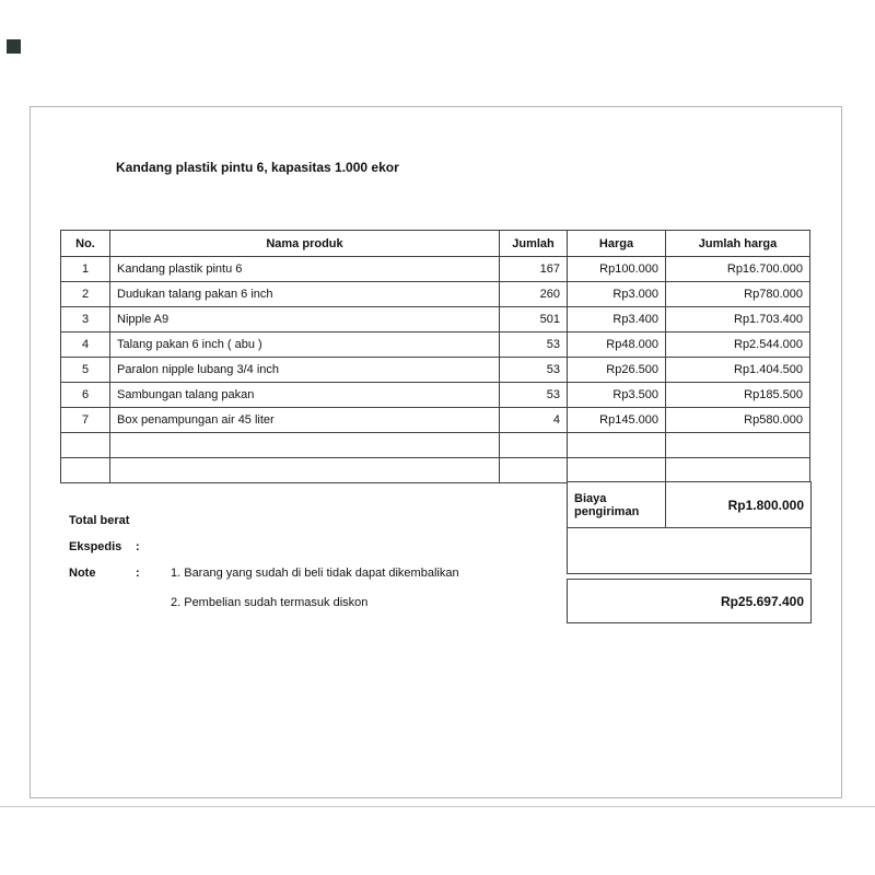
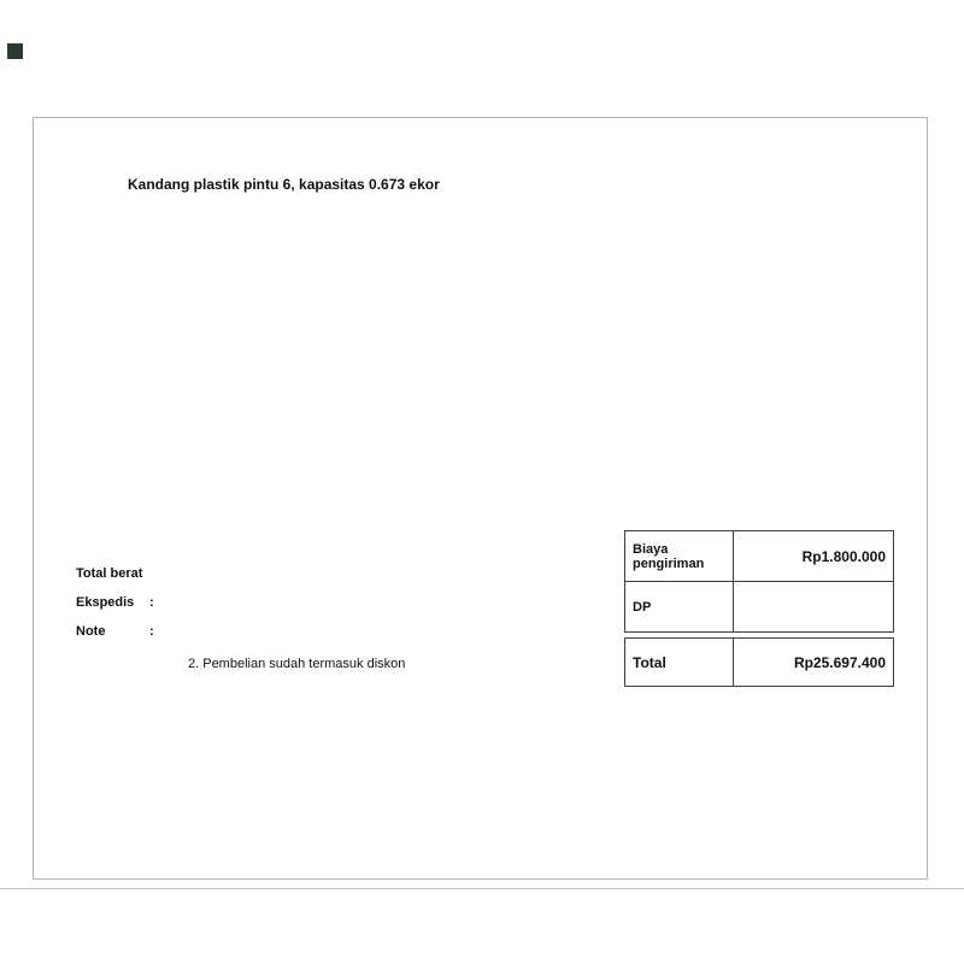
- Kandang plastik pintu 6, kapasitas 1.000 ekor
+ Kandang plastik pintu 6, kapasitas 0.673 ekor
- No.	Nama produk	Jumlah	Harga	Jumlah harga
- 1	Kandang plastik pintu 6	167	Rp100.000	Rp16.700.000
- 2	Dudukan talang pakan 6 inch	260	Rp3.000	Rp780.000
- 3	Nipple A9	501	Rp3.400	Rp1.703.400
- 4	Talang pakan 6 inch ( abu )	53	Rp48.000	Rp2.544.000
- 5	Paralon nipple lubang 3/4 inch	53	Rp26.500	Rp1.404.500
- 6	Sambungan talang pakan	53	Rp3.500	Rp185.500
- 7	Box penampungan air 45 liter	4	Rp145.000	Rp580.000
  Biaya pengiriman
  Rp1.800.000
+ DP
+ Total
  Rp25.697.400
  Total berat
  Ekspedis
  :
  Note
  :
- 1. Barang yang sudah di beli tidak dapat dikembalikan
  2. Pembelian sudah termasuk diskon
